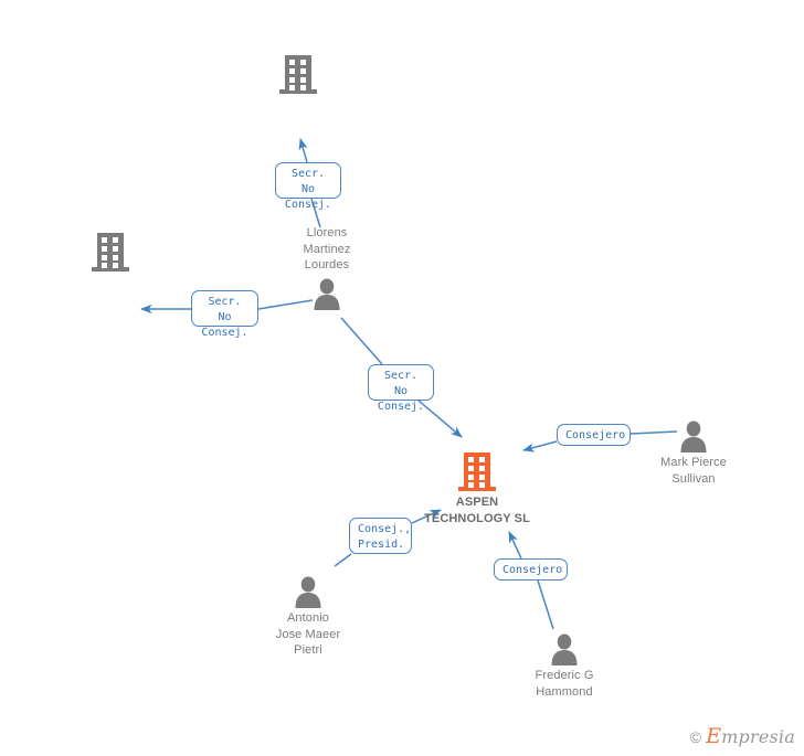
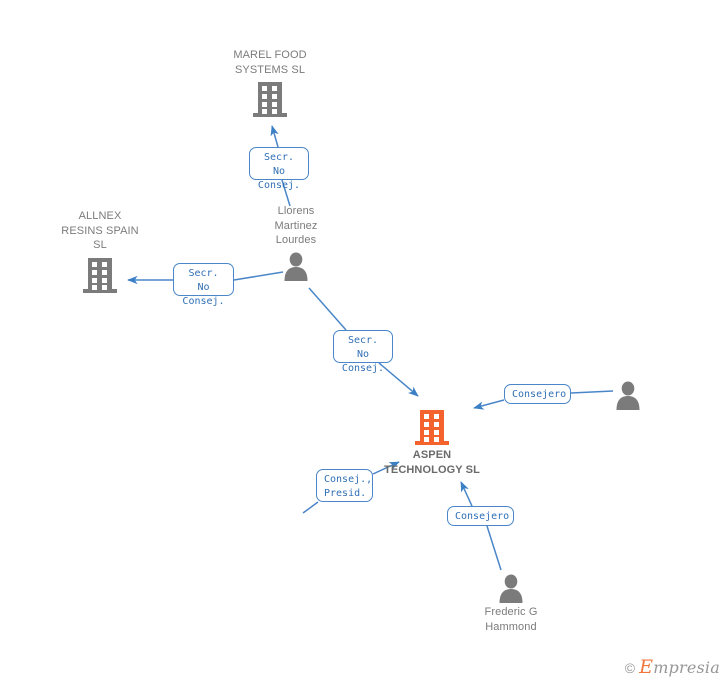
+ MAREL FOOD
+ SYSTEMS SL
+ ALLNEX
+ RESINS SPAIN
+ SL
  ASPEN
  TECHNOLOGY SL
  Llorens
  Martinez
  Lourdes
- Mark Pierce
- Sullivan
- Antonio
- Jose Maeer
- Pietri
  Frederic G
  Hammond
  Secr. No
  Consej.
  Secr. No
  Consej.
  Secr. No
  Consej.
  Consejero
  Consej.,
  Presid.
  Consejero
  ©
  Empresia
